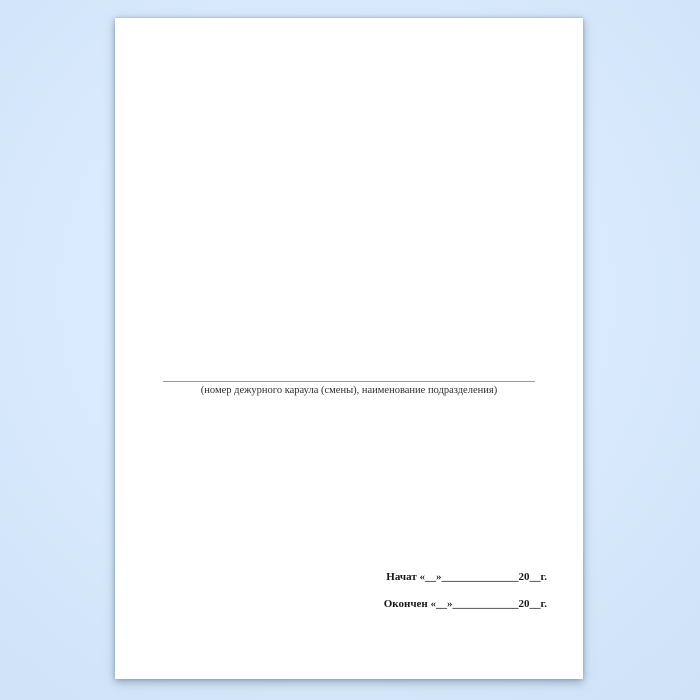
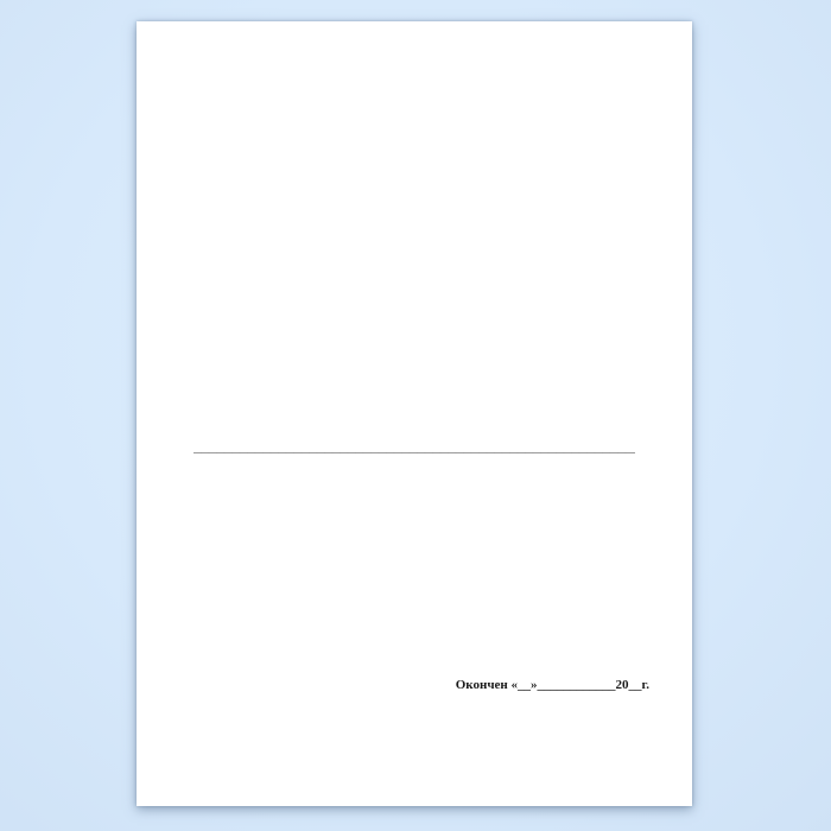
  _________________________________________________________
- (номер дежурного караула (смены), наименование подразделения)
- Начат «__»______________20__г.
  Окончен «__»____________20__г.
